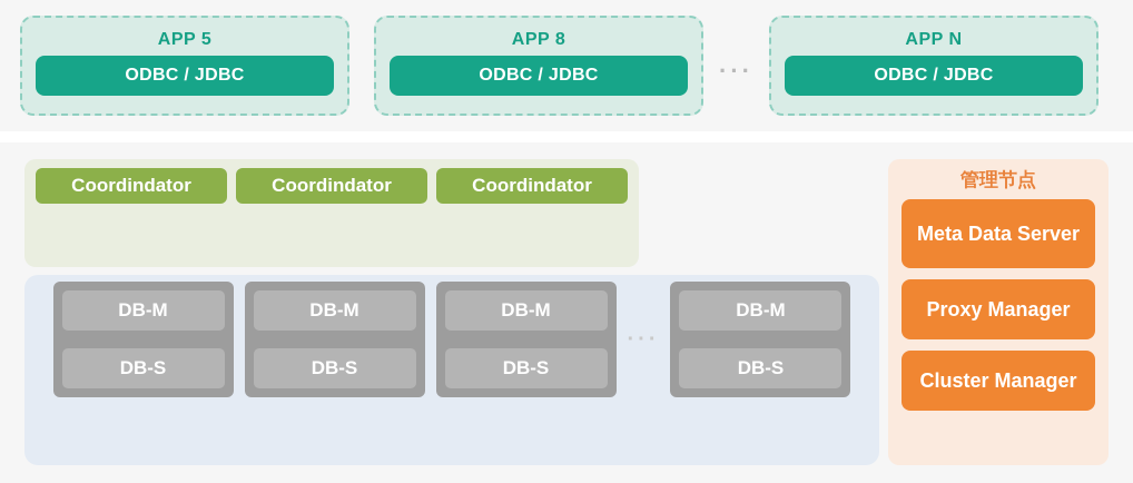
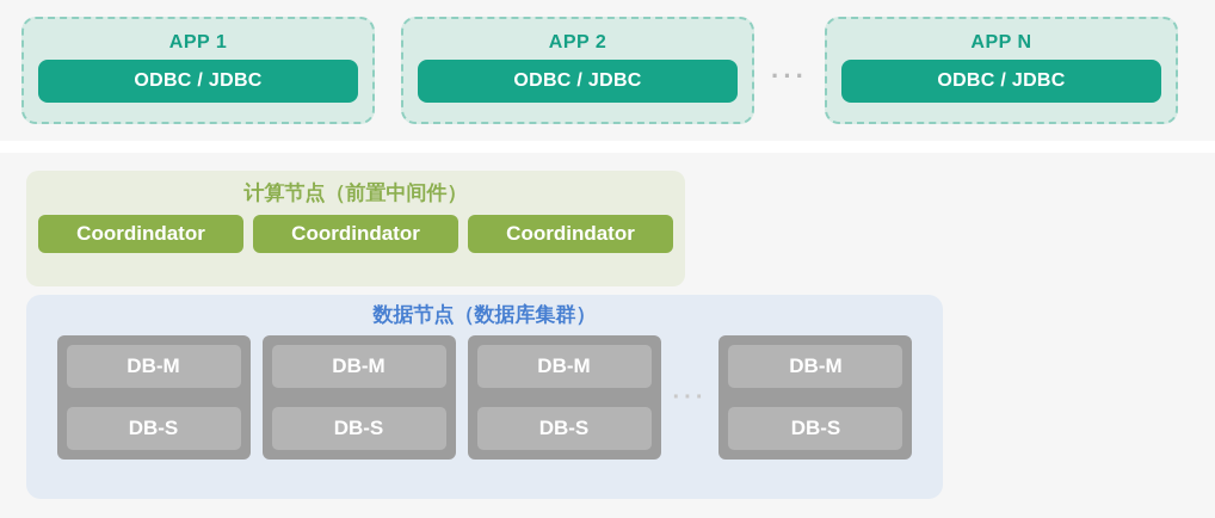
- APP 5
+ APP 1
  ODBC / JDBC
- APP 8
+ APP 2
  ODBC / JDBC
  ···
  APP N
  ODBC / JDBC
+ 计算节点（前置中间件）
  Coordindator
  Coordindator
  Coordindator
+ 数据节点（数据库集群）
  DB-M
  DB-S
  DB-M
  DB-S
  DB-M
  DB-S
  ···
  DB-M
  DB-S
- 管理节点
- Meta Data Server
- Proxy Manager
- Cluster Manager
